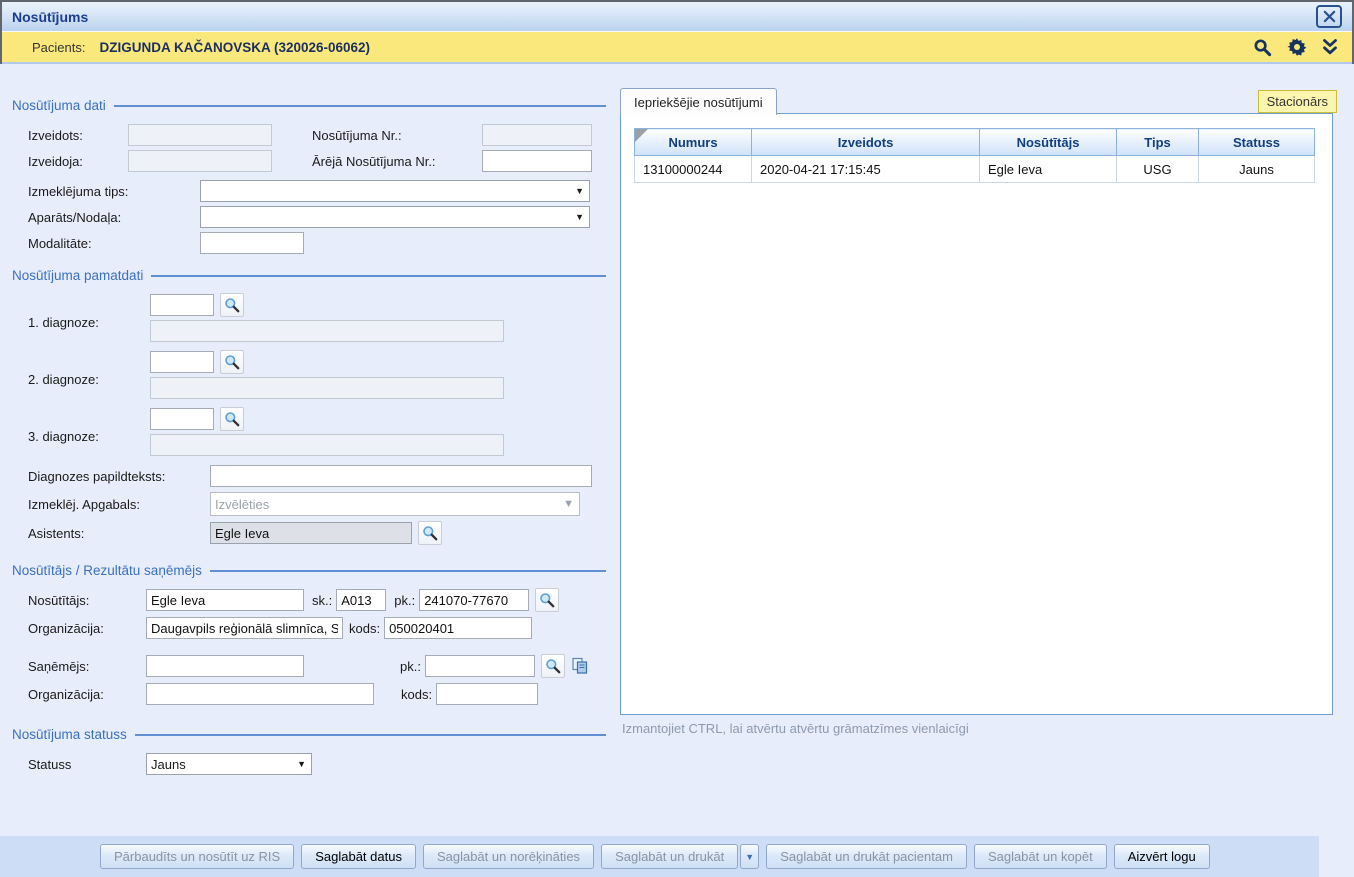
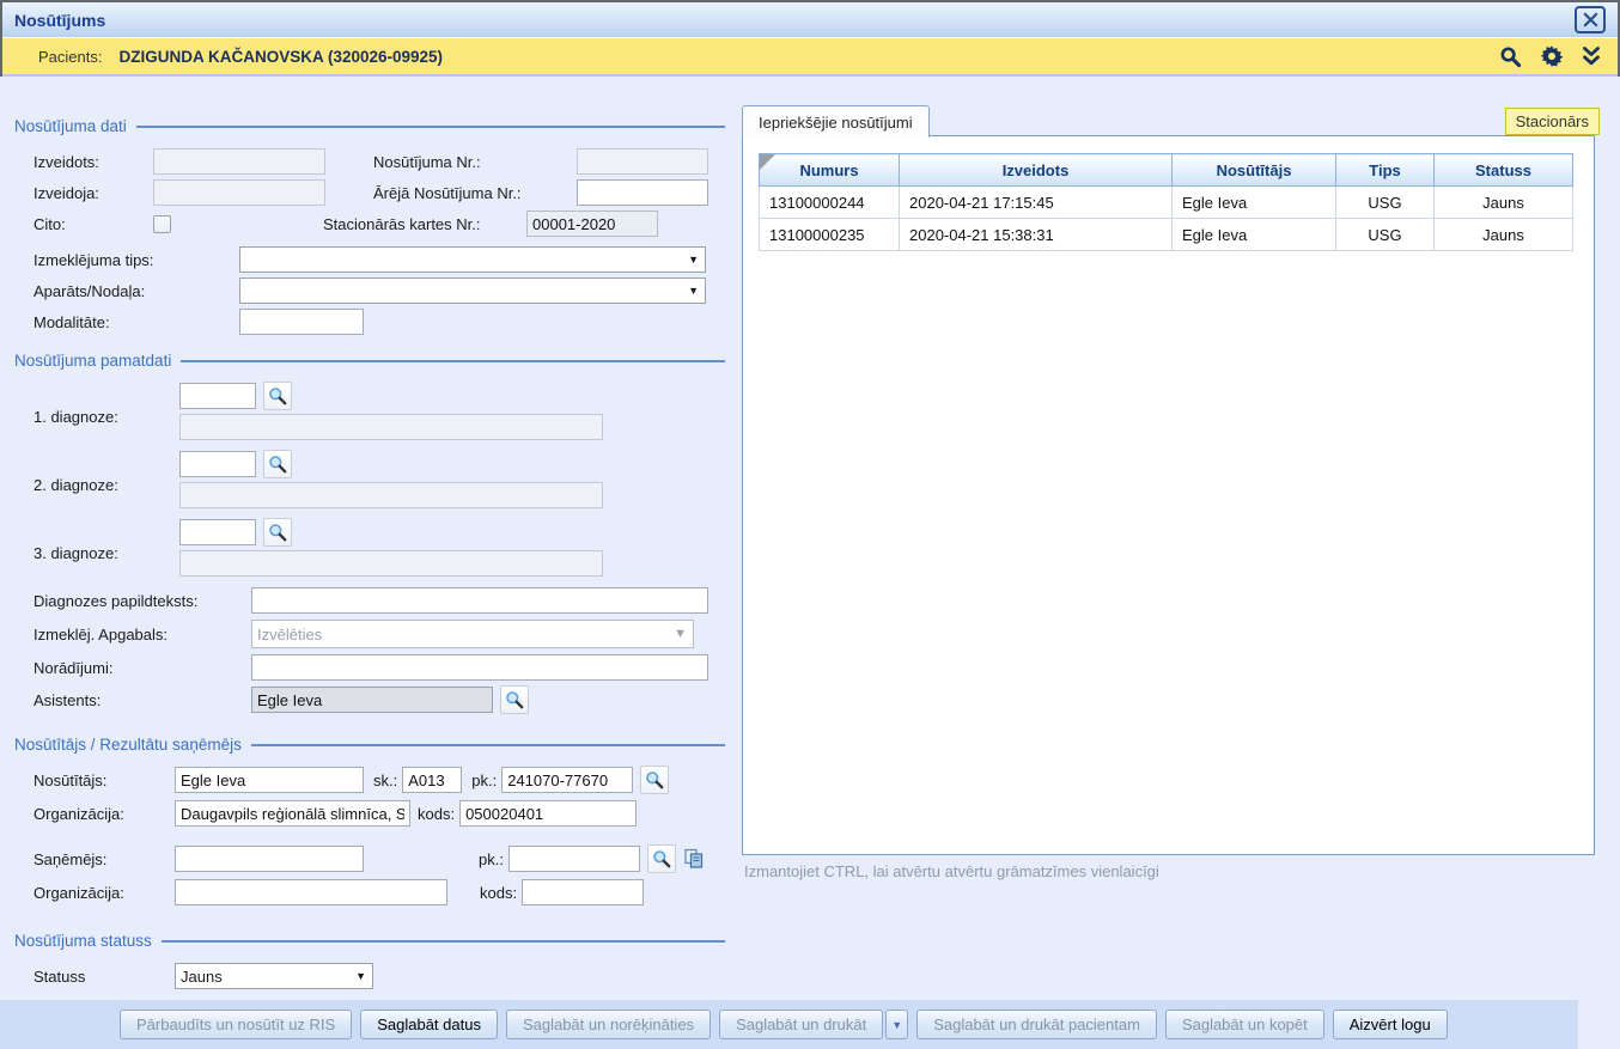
  Nosūtījums
  Pacients:
- DZIGUNDA KAČANOVSKA (320026-06062)
+ DZIGUNDA KAČANOVSKA (320026-09925)
  Nosūtījuma dati
  Izveidots:
  Nosūtījuma Nr.:
  Izveidoja:
  Ārējā Nosūtījuma Nr.:
+ Cito:
+ Stacionārās kartes Nr.:
+ 00001-2020
  Izmeklējuma tips:
  ▼
  Aparāts/Nodaļa:
  ▼
  Modalitāte:
  Nosūtījuma pamatdati
  1. diagnoze:
  2. diagnoze:
  3. diagnoze:
  Diagnozes papildteksts:
  Izmeklēj. Apgabals:
  Izvēlēties
  ▼
+ Norādījumi:
  Asistents:
  Egle Ieva
  Nosūtītājs / Rezultātu saņēmējs
  Nosūtītājs:
  Egle Ieva
  sk.:
  A013
  pk.:
  241070-77670
  Organizācija:
  Daugavpils reģionālā slimnīca, S
  kods:
  050020401
  Saņēmējs:
  pk.:
  Organizācija:
  kods:
  Nosūtījuma statuss
  Statuss
  Jauns
  ▼
  Iepriekšējie nosūtījumi
  Stacionārs
  Numurs	Izveidots	Nosūtītājs	Tips	Statuss
  13100000244	2020-04-21 17:15:45	Egle Ieva	USG	Jauns
+ 13100000235	2020-04-21 15:38:31	Egle Ieva	USG	Jauns
  Izmantojiet CTRL, lai atvērtu atvērtu grāmatzīmes vienlaicīgi
  Pārbaudīts un nosūtīt uz RIS
  Saglabāt datus
  Saglabāt un norēķināties
  Saglabāt un drukāt
  ▼
  Saglabāt un drukāt pacientam
  Saglabāt un kopēt
  Aizvērt logu
